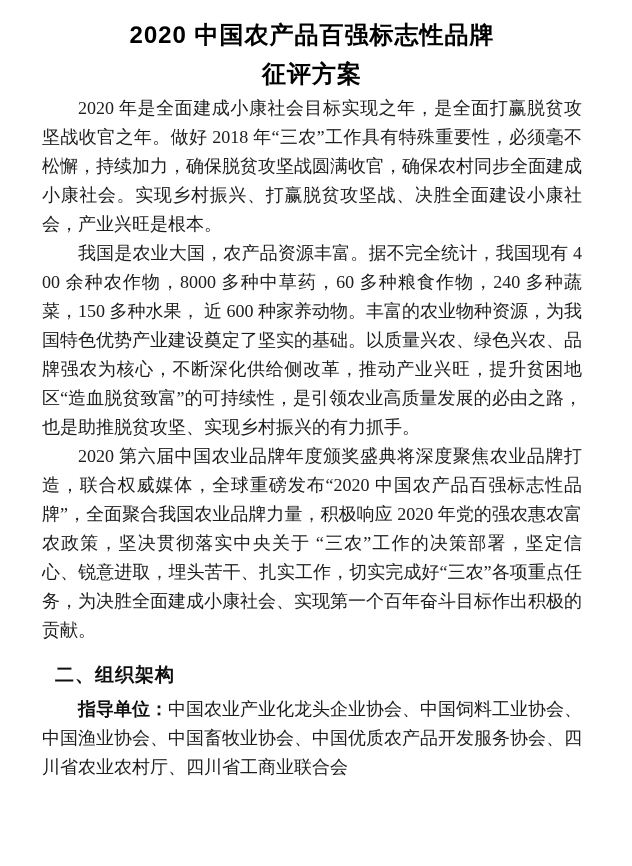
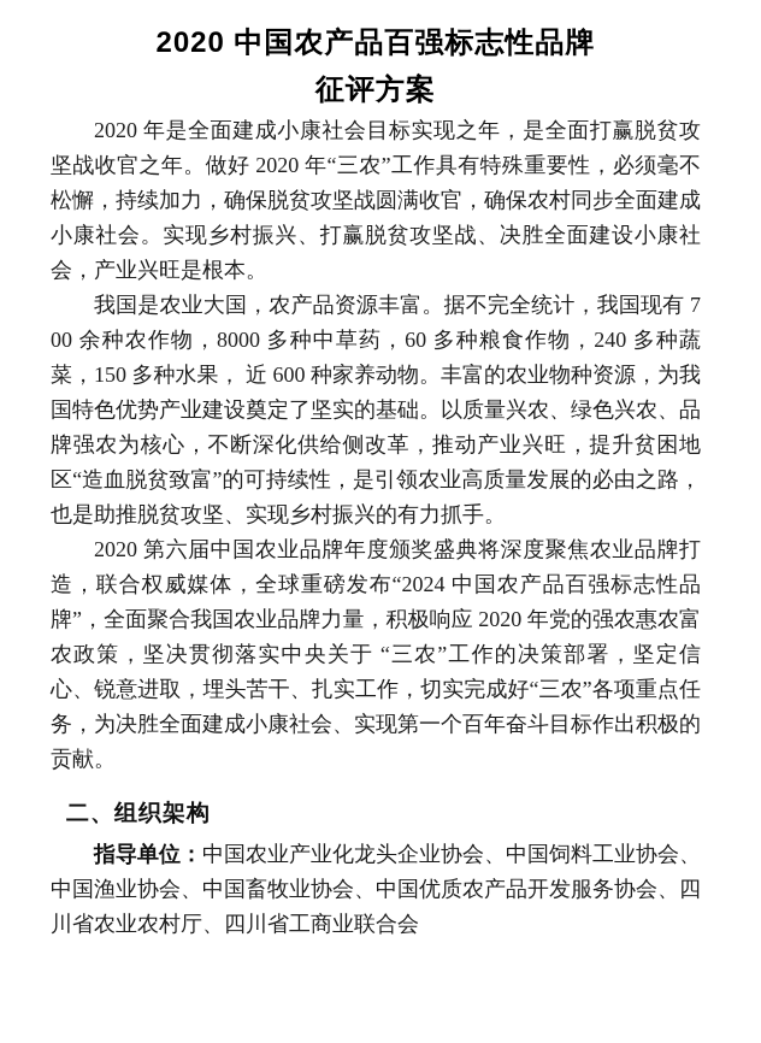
  2020 中国农产品百强标志性品牌
  征评方案
- 2020 年是全面建成小康社会目标实现之年，是全面打赢脱贫攻坚战收官之年。做好 2018 年“三农”工作具有特殊重要性，必须毫不松懈，持续加力，确保脱贫攻坚战圆满收官，确保农村同步全面建成小康社会。实现乡村振兴、打赢脱贫攻坚战、决胜全面建设小康社会，产业兴旺是根本。
+ 2020 年是全面建成小康社会目标实现之年，是全面打赢脱贫攻坚战收官之年。做好 2020 年“三农”工作具有特殊重要性，必须毫不松懈，持续加力，确保脱贫攻坚战圆满收官，确保农村同步全面建成小康社会。实现乡村振兴、打赢脱贫攻坚战、决胜全面建设小康社会，产业兴旺是根本。
- 我国是农业大国，农产品资源丰富。据不完全统计，我国现有 400 余种农作物，8000 多种中草药，60 多种粮食作物，240 多种蔬菜，150 多种水果， 近 600 种家养动物。丰富的农业物种资源，为我国特色优势产业建设奠定了坚实的基础。以质量兴农、绿色兴农、品牌强农为核心，不断深化供给侧改革，推动产业兴旺，提升贫困地区“造血脱贫致富”的可持续性，是引领农业高质量发展的必由之路，也是助推脱贫攻坚、实现乡村振兴的有力抓手。
+ 我国是农业大国，农产品资源丰富。据不完全统计，我国现有 700 余种农作物，8000 多种中草药，60 多种粮食作物，240 多种蔬菜，150 多种水果， 近 600 种家养动物。丰富的农业物种资源，为我国特色优势产业建设奠定了坚实的基础。以质量兴农、绿色兴农、品牌强农为核心，不断深化供给侧改革，推动产业兴旺，提升贫困地区“造血脱贫致富”的可持续性，是引领农业高质量发展的必由之路，也是助推脱贫攻坚、实现乡村振兴的有力抓手。
- 2020 第六届中国农业品牌年度颁奖盛典将深度聚焦农业品牌打造，联合权威媒体，全球重磅发布“2020 中国农产品百强标志性品牌”，全面聚合我国农业品牌力量，积极响应 2020 年党的强农惠农富农政策，坚决贯彻落实中央关于 “三农”工作的决策部署，坚定信心、锐意进取，埋头苦干、扎实工作，切实完成好“三农”各项重点任务，为决胜全面建成小康社会、实现第一个百年奋斗目标作出积极的贡献。
+ 2020 第六届中国农业品牌年度颁奖盛典将深度聚焦农业品牌打造，联合权威媒体，全球重磅发布“2024 中国农产品百强标志性品牌”，全面聚合我国农业品牌力量，积极响应 2020 年党的强农惠农富农政策，坚决贯彻落实中央关于 “三农”工作的决策部署，坚定信心、锐意进取，埋头苦干、扎实工作，切实完成好“三农”各项重点任务，为决胜全面建成小康社会、实现第一个百年奋斗目标作出积极的贡献。
  二、组织架构
  指导单位：中国农业产业化龙头企业协会、中国饲料工业协会、中国渔业协会、中国畜牧业协会、中国优质农产品开发服务协会、四川省农业农村厅、四川省工商业联合会
